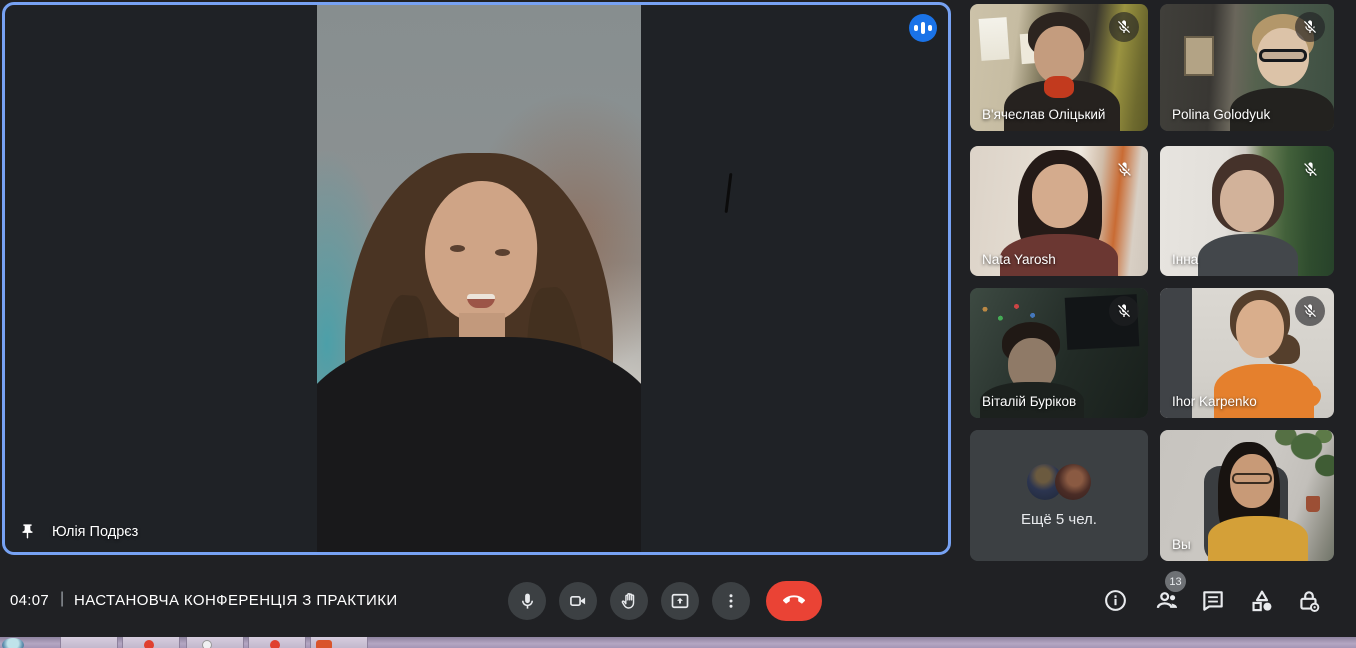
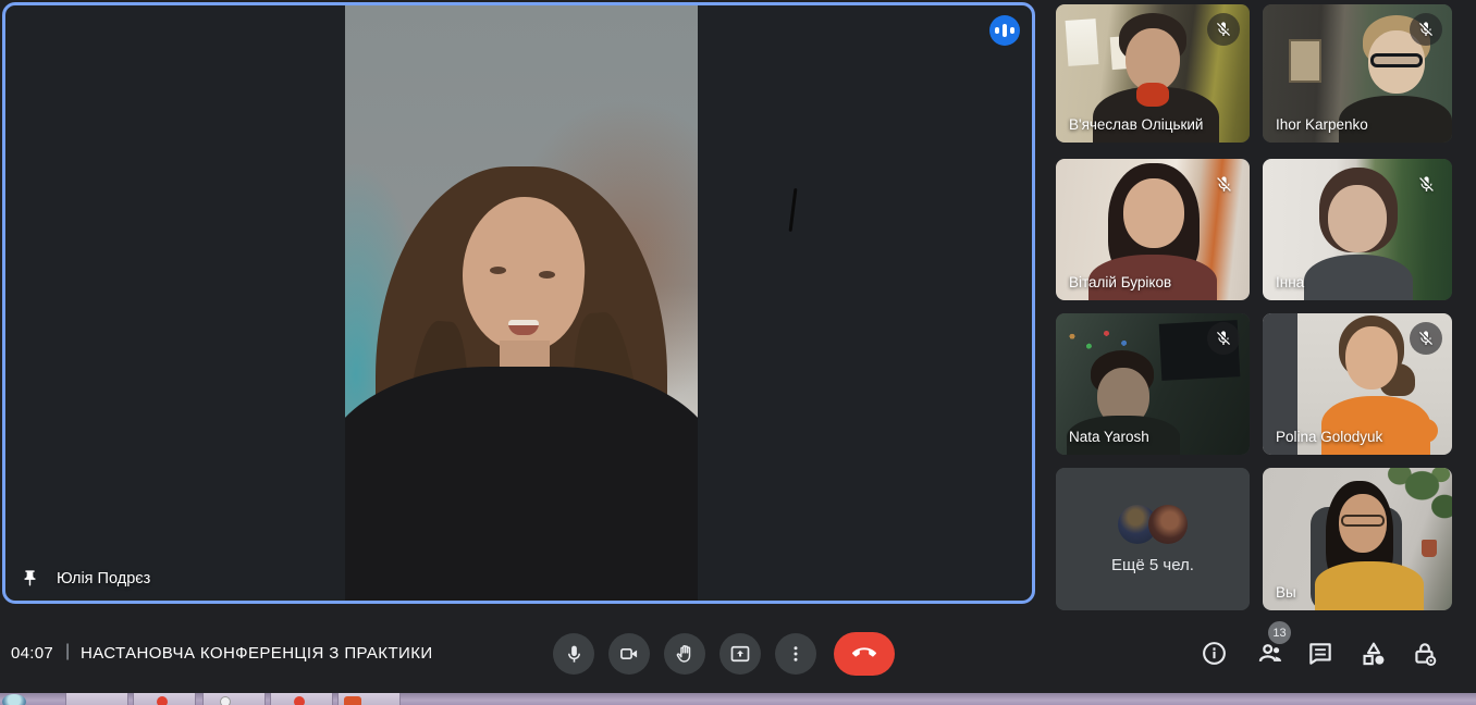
  Юлія Подрєз
  В'ячеслав Оліцький
- Polina Golodyuk
+ Ihor Karpenko
- Nata Yarosh
+ Віталій Буріков
  Інна
- Віталій Буріков
+ Nata Yarosh
- Ihor Karpenko
+ Polina Golodyuk
  Ещё 5 чел.
  Вы
  04:07
  |
  НАСТАНОВЧА КОНФЕРЕНЦІЯ З ПРАКТИКИ
  13
